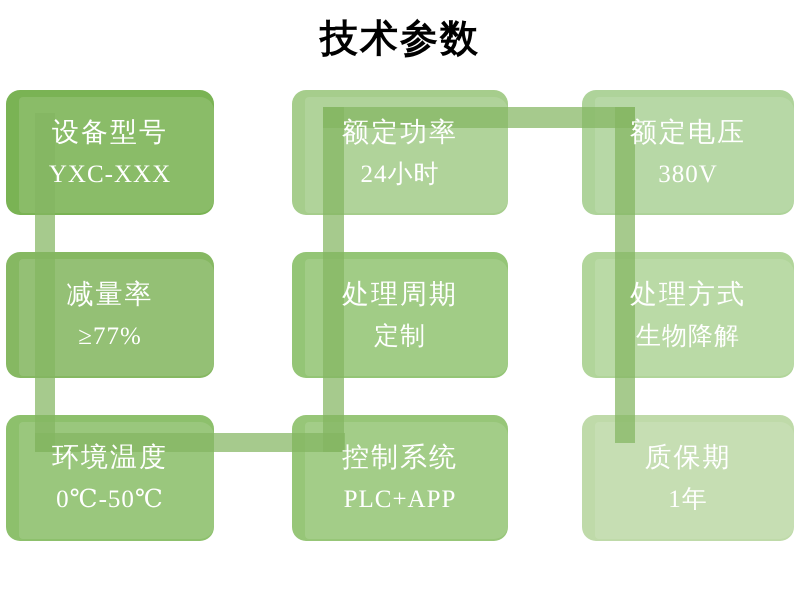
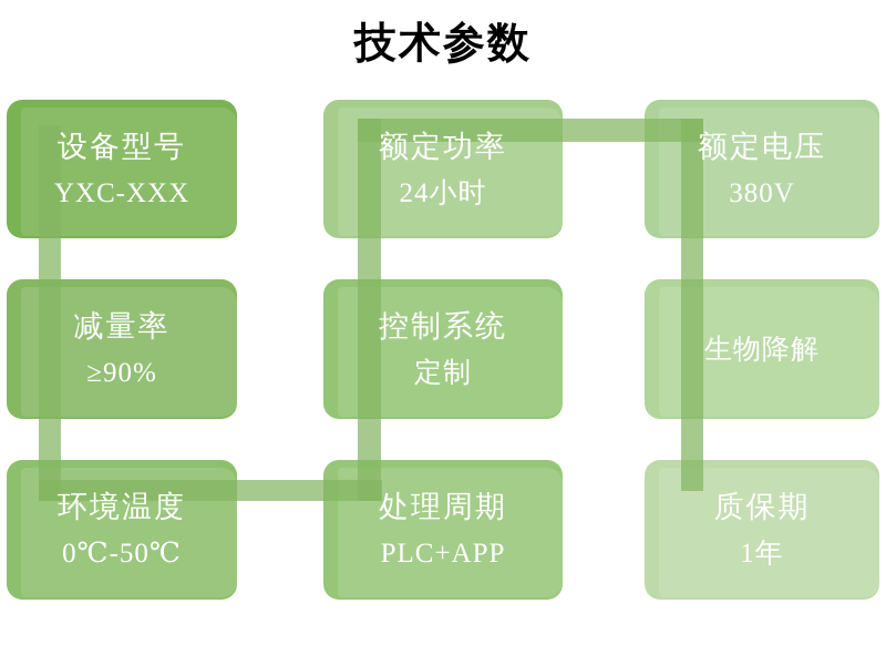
  技术参数
  设备型号
  YXC-XXX
  额定功率
  24小时
  额定电压
  380V
  减量率
- ≥77%
+ ≥90%
- 处理周期
+ 控制系统
  定制
- 处理方式
  生物降解
  环境温度
  0℃-50℃
- 控制系统
+ 处理周期
  PLC+APP
  质保期
  1年
